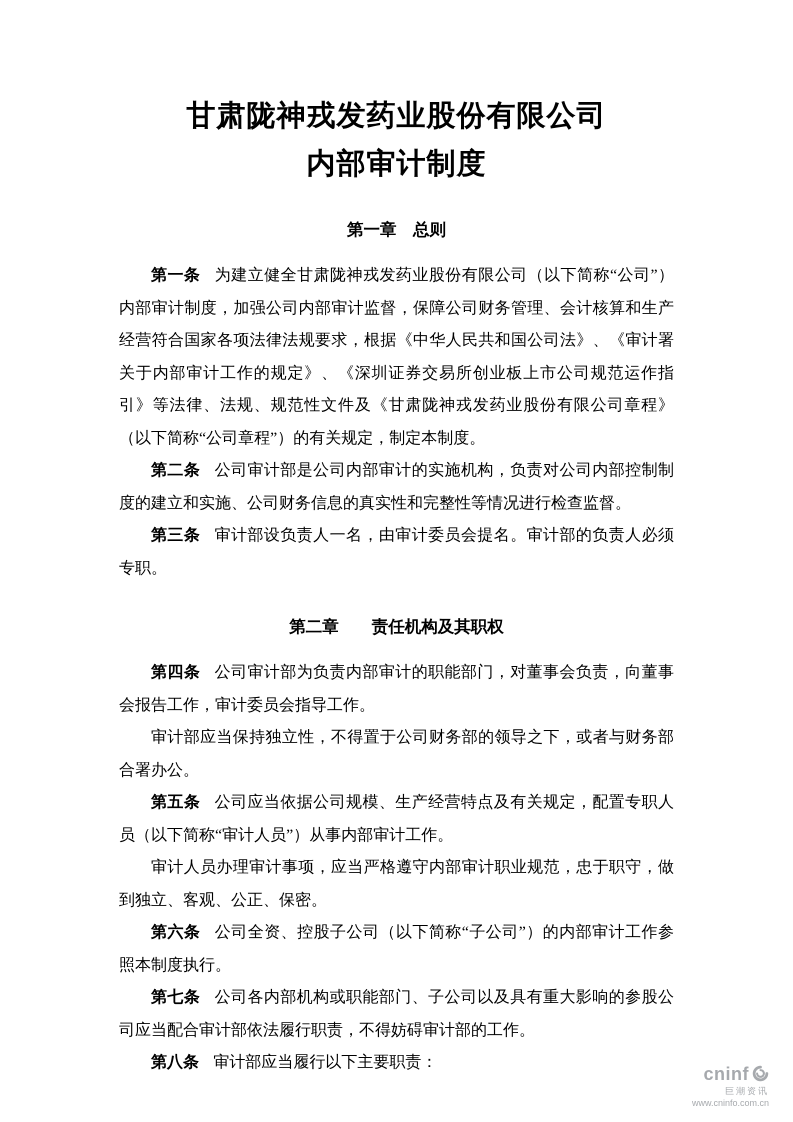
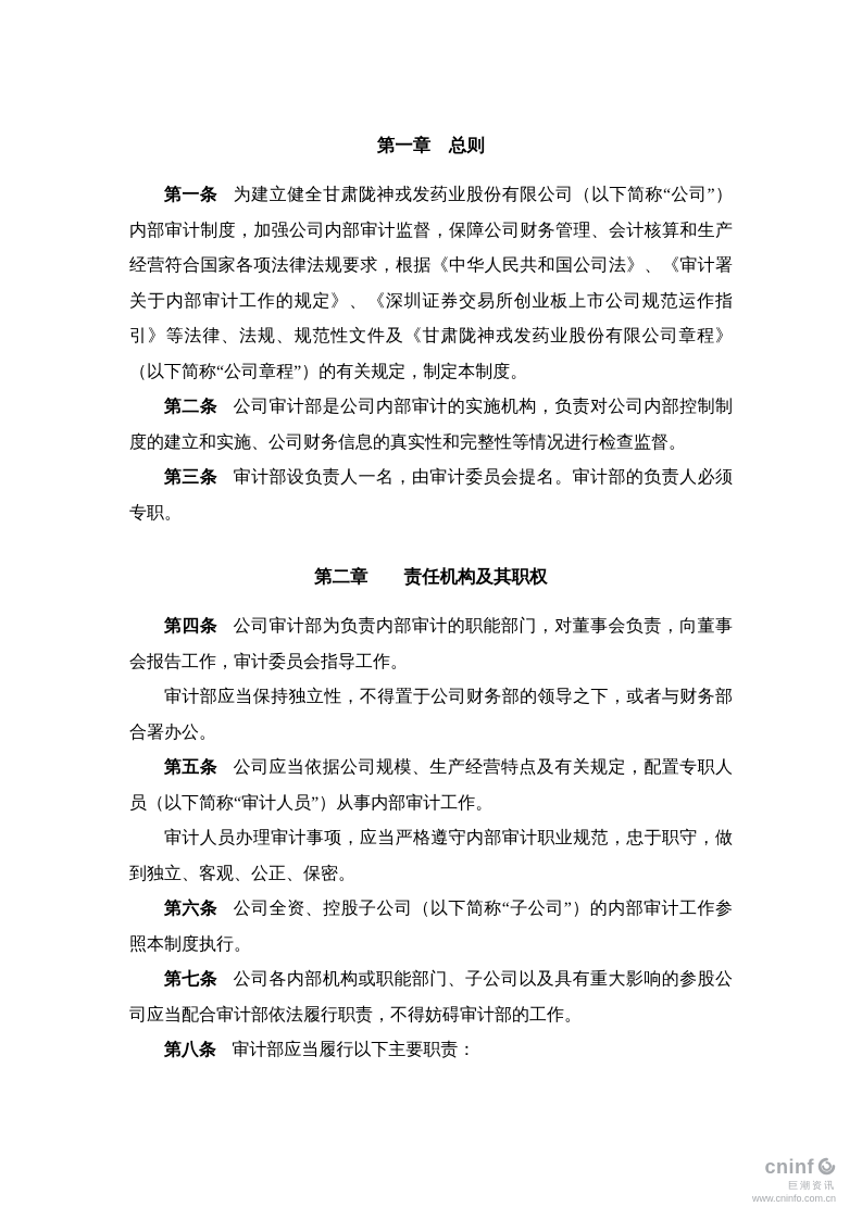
- 甘肃陇神戎发药业股份有限公司
- 内部审计制度
  第一章 总则
  第一条 为建立健全甘肃陇神戎发药业股份有限公司（以下简称“公司”）内部审计制度，加强公司内部审计监督，保障公司财务管理、会计核算和生产经营符合国家各项法律法规要求，根据《中华人民共和国公司法》、《审计署关于内部审计工作的规定》、《深圳证券交易所创业板上市公司规范运作指引》等法律、法规、规范性文件及《甘肃陇神戎发药业股份有限公司章程》（以下简称“公司章程”）的有关规定，制定本制度。
  第二条 公司审计部是公司内部审计的实施机构，负责对公司内部控制制度的建立和实施、公司财务信息的真实性和完整性等情况进行检查监督。
  第三条 审计部设负责人一名，由审计委员会提名。审计部的负责人必须专职。
  第二章 责任机构及其职权
  第四条 公司审计部为负责内部审计的职能部门，对董事会负责，向董事会报告工作，审计委员会指导工作。
  审计部应当保持独立性，不得置于公司财务部的领导之下，或者与财务部合署办公。
  第五条 公司应当依据公司规模、生产经营特点及有关规定，配置专职人员（以下简称“审计人员”）从事内部审计工作。
  审计人员办理审计事项，应当严格遵守内部审计职业规范，忠于职守，做到独立、客观、公正、保密。
  第六条 公司全资、控股子公司（以下简称“子公司”）的内部审计工作参照本制度执行。
  第七条 公司各内部机构或职能部门、子公司以及具有重大影响的参股公司应当配合审计部依法履行职责，不得妨碍审计部的工作。
  第八条 审计部应当履行以下主要职责：
  cninf
  巨潮资讯
  www.cninfo.com.cn
